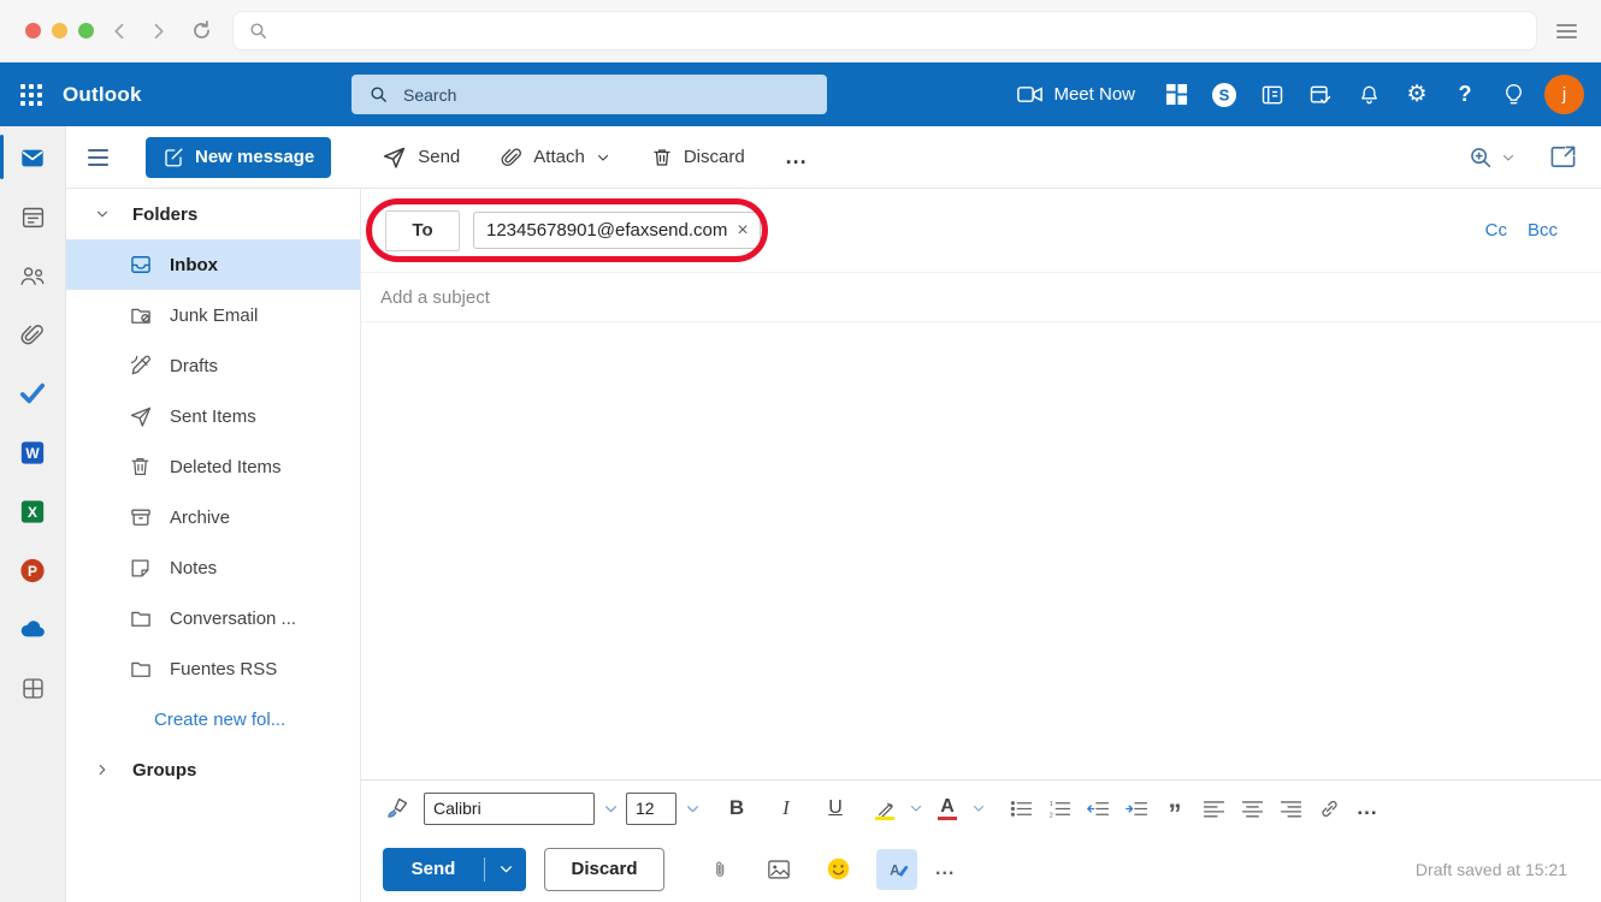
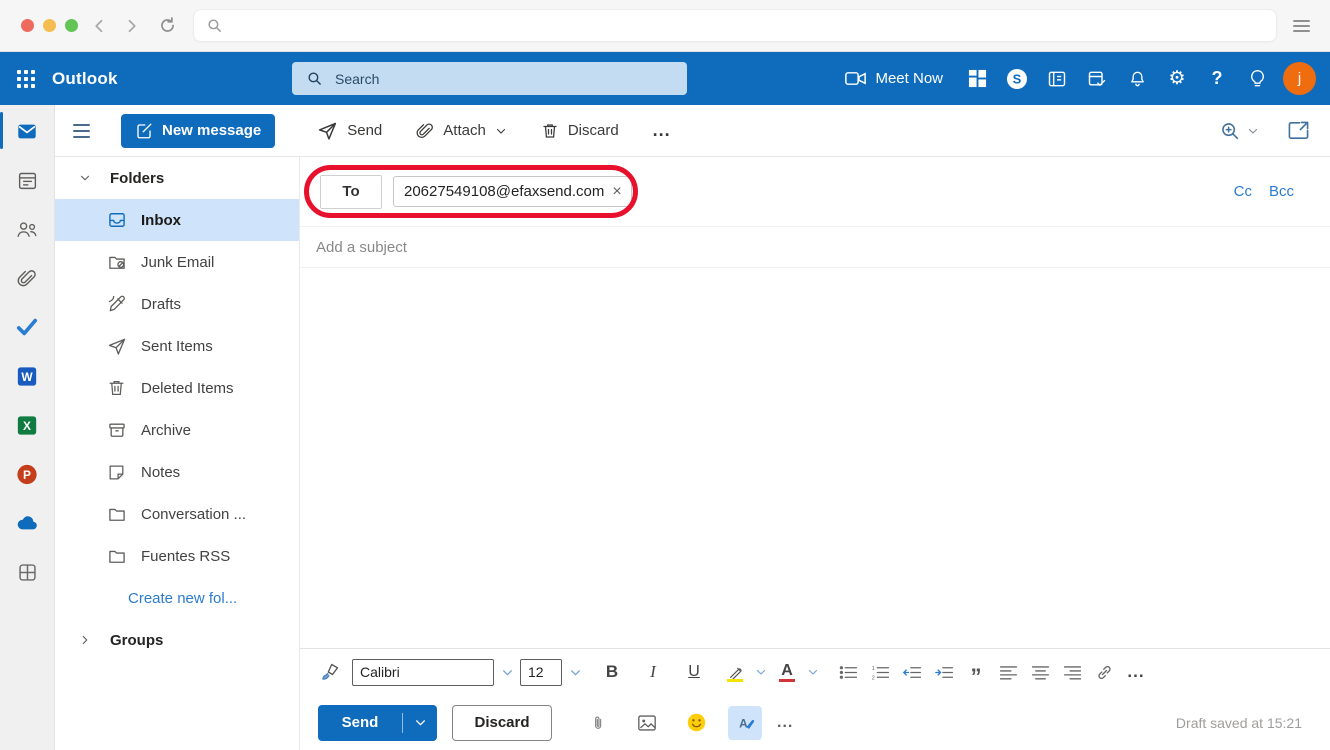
  Outlook
  Search
  Meet Now
  S
  ⚙
  ?
  j
  W
  X
  P
  New message
  Send
  Attach
  Discard
  ...
  Folders
  Inbox
  Junk Email
  Drafts
  Sent Items
  Deleted Items
  Archive
  Notes
  Conversation ...
  Fuentes RSS
  Create new fol...
  Groups
  To
- 12345678901@efaxsend.com
+ 20627549108@efaxsend.com
  ×
  Cc
  Bcc
  Add a subject
  Calibri
  12
  B
  I
  U
  A
  ”
  ...
  Send
  Discard
  A
  ...
  Draft saved at 15:21
